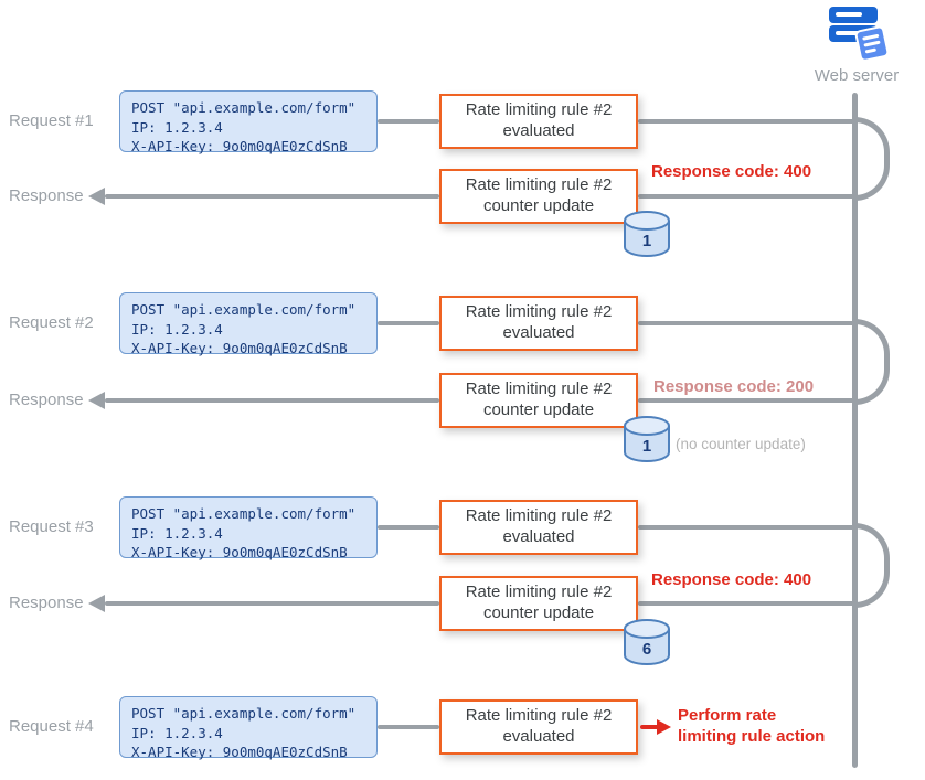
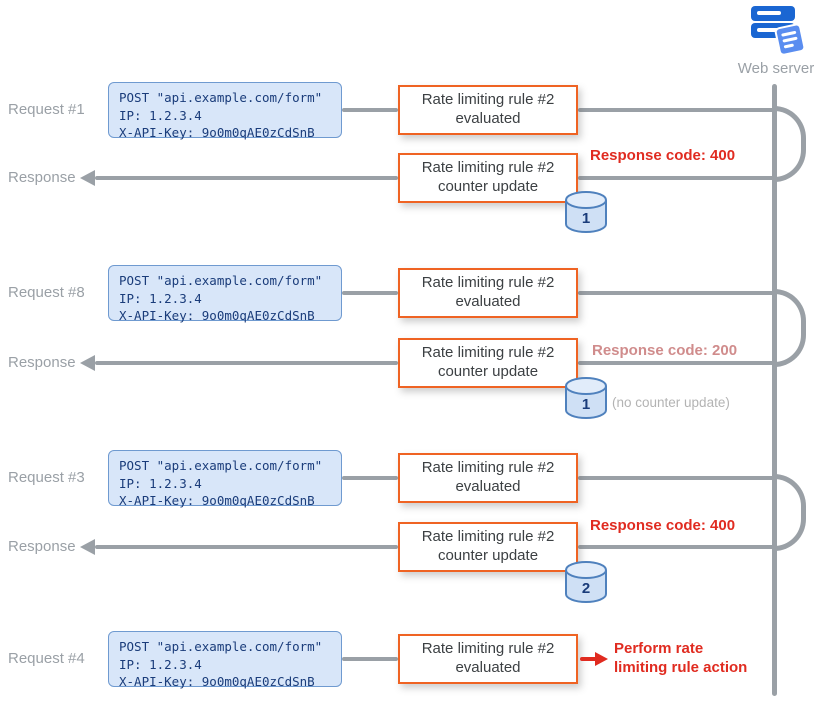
  Web server
  Request #1
  Response
- Request #2
+ Request #8
  Response
  Request #3
  Response
  Request #4
  POST "api.example.com/form"
  IP: 1.2.3.4
  X-API-Key: 9o0m0qAE0zCdSnB
  POST "api.example.com/form"
  IP: 1.2.3.4
  X-API-Key: 9o0m0qAE0zCdSnB
  POST "api.example.com/form"
  IP: 1.2.3.4
  X-API-Key: 9o0m0qAE0zCdSnB
  POST "api.example.com/form"
  IP: 1.2.3.4
  X-API-Key: 9o0m0qAE0zCdSnB
  Rate limiting rule #2
  evaluated
  Rate limiting rule #2
  counter update
  Rate limiting rule #2
  evaluated
  Rate limiting rule #2
  counter update
  Rate limiting rule #2
  evaluated
  Rate limiting rule #2
  counter update
  Rate limiting rule #2
  evaluated
  1
  1
- 6
+ 2
  Response code: 400
  Response code: 200
  (no counter update)
  Response code: 400
  Perform rate
  limiting rule action
